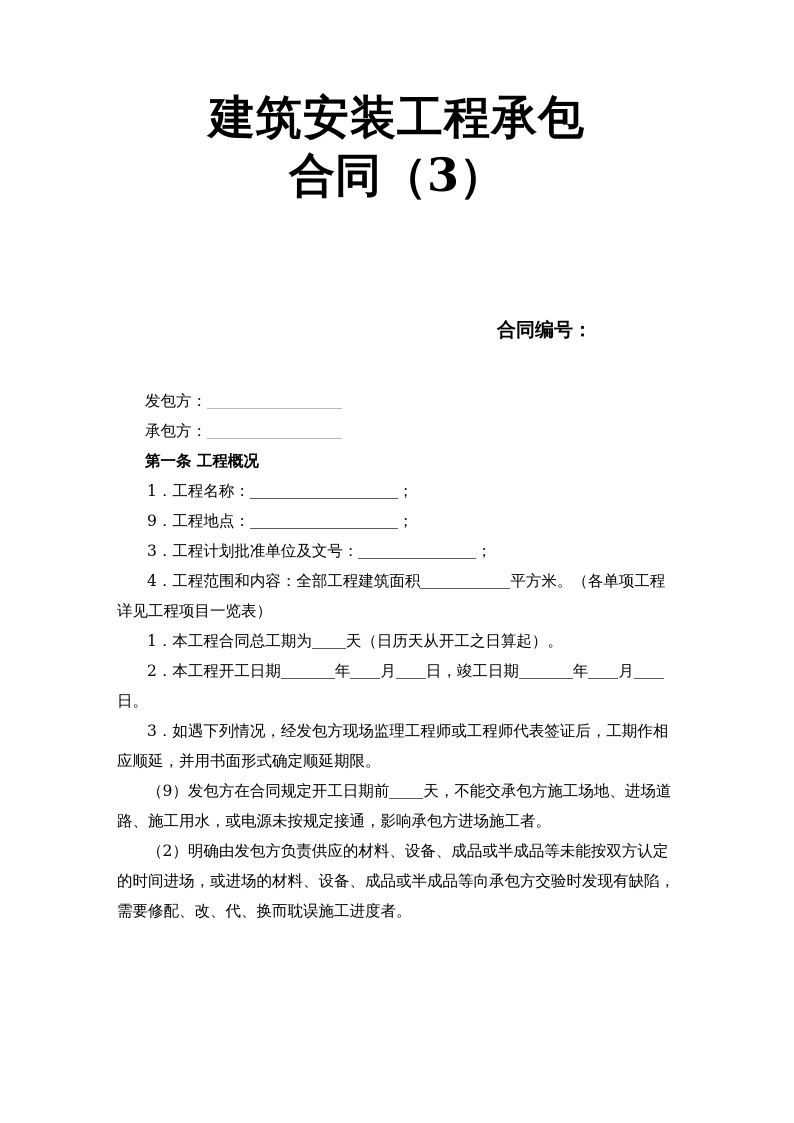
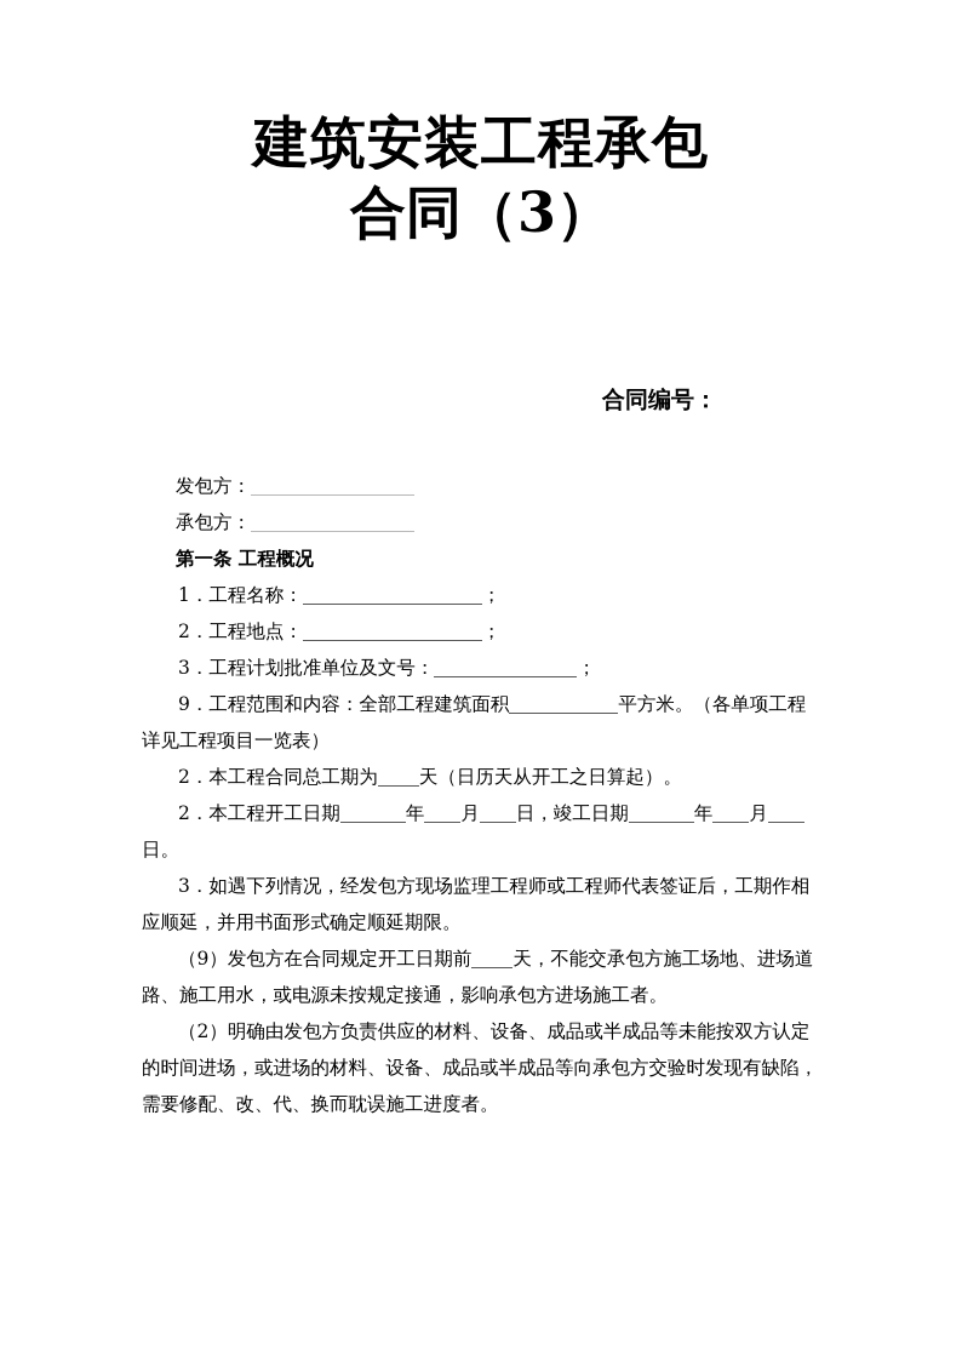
  建筑安装工程承包
  合同（3）
  合同编号：
  发包方：
  承包方：
  第一条 工程概况
  1．工程名称： ；
- 9．工程地点： ；
+ 2．工程地点： ；
  3．工程计划批准单位及文号： ；
- 4．工程范围和内容：全部工程建筑面积 平方米。（各单项工程详见工程项目一览表）
+ 9．工程范围和内容：全部工程建筑面积 平方米。（各单项工程详见工程项目一览表）
- 1．本工程合同总工期为 天（日历天从开工之日算起）。
+ 2．本工程合同总工期为 天（日历天从开工之日算起）。
  2．本工程开工日期 年 月 日，竣工日期 年 月日。
  3．如遇下列情况，经发包方现场监理工程师或工程师代表签证后，工期作相应顺延，并用书面形式确定顺延期限。
  （9）发包方在合同规定开工日期前 天，不能交承包方施工场地、进场道路、施工用水，或电源未按规定接通，影响承包方进场施工者。
  （2）明确由发包方负责供应的材料、设备、成品或半成品等未能按双方认定的时间进场，或进场的材料、设备、成品或半成品等向承包方交验时发现有缺陷，需要修配、改、代、换而耽误施工进度者。
